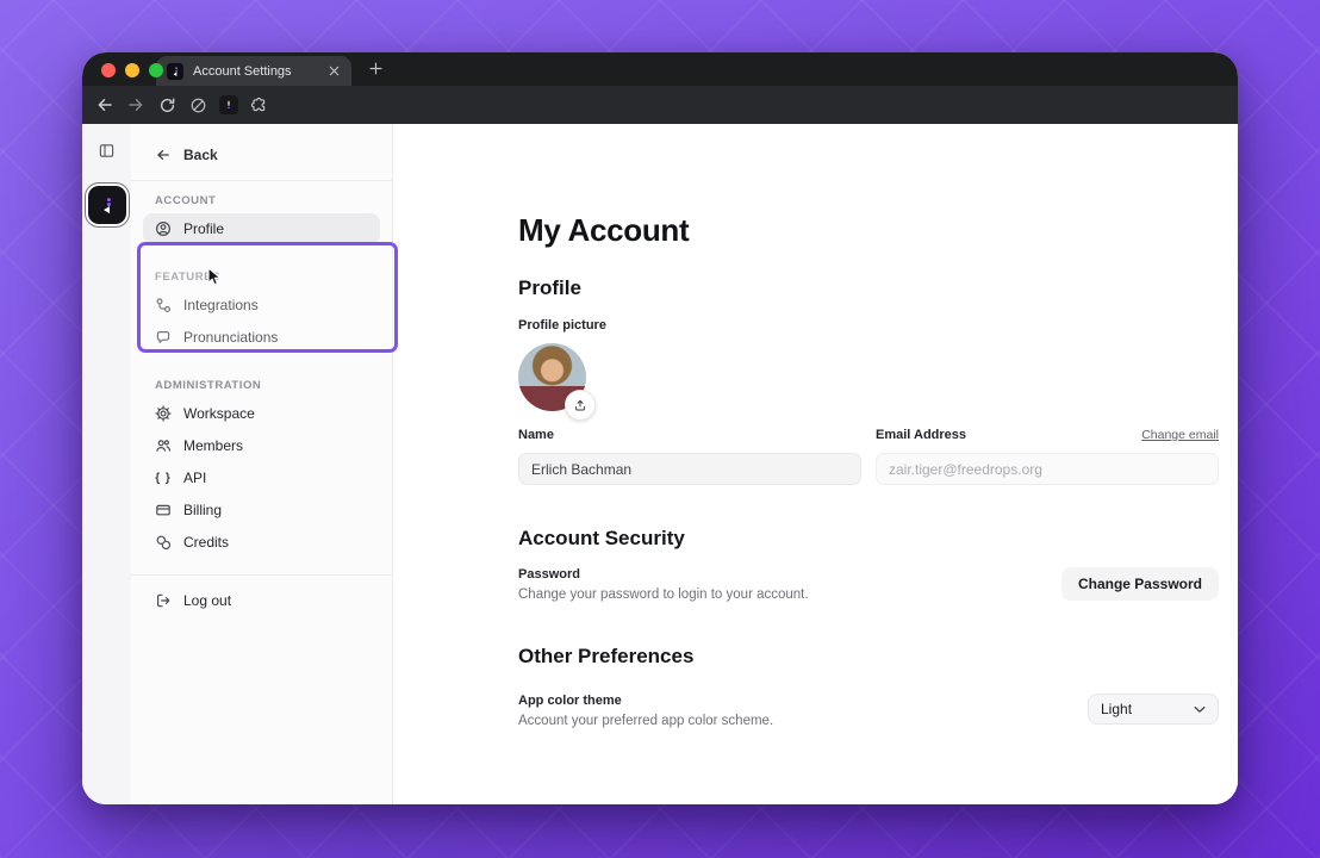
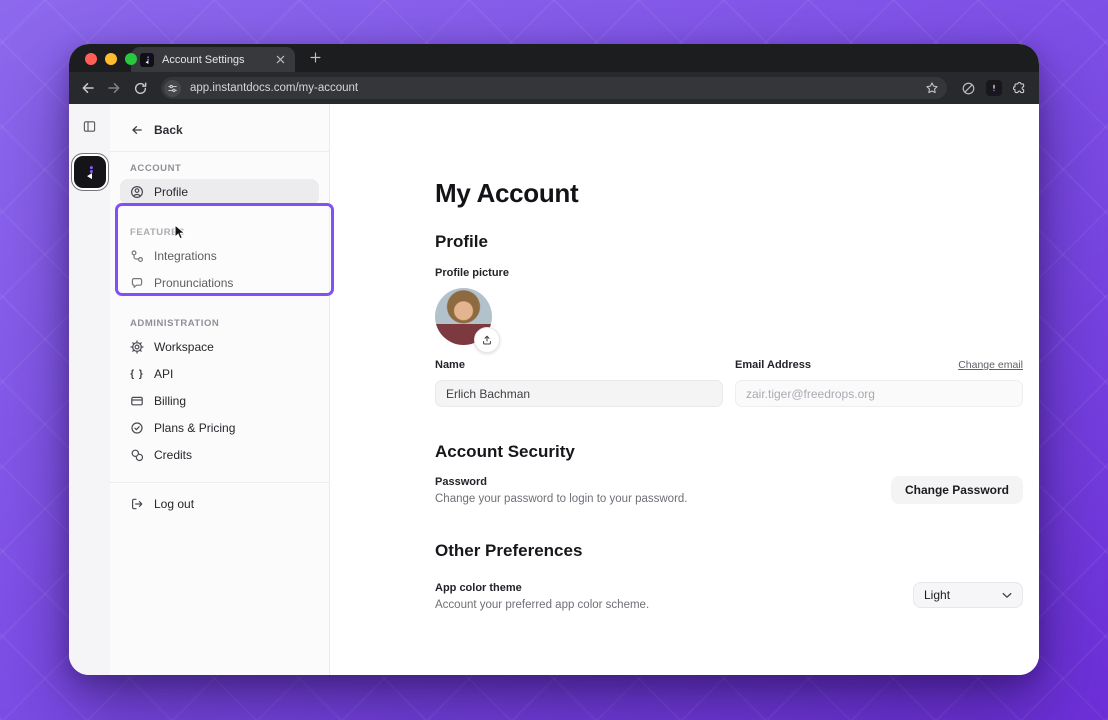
  Account Settings
+ app.instantdocs.com/my-account
  Back
  ACCOUNT
  Profile
  FEATUR
  Integrations
  Pronunciations
  ADMINISTRATION
  Workspace
- Members
  { }
  API
  Billing
+ Plans & Pricing
  Credits
  Log out
  My Account
  Profile
  Profile picture
  Name
  Erlich Bachman
  Email Address
  Change email
  zair.tiger@freedrops.org
  Account Security
  Password
- Change your password to login to your account.
+ Change your password to login to your password.
  Change Password
  Other Preferences
  App color theme
  Account your preferred app color scheme.
  Light
